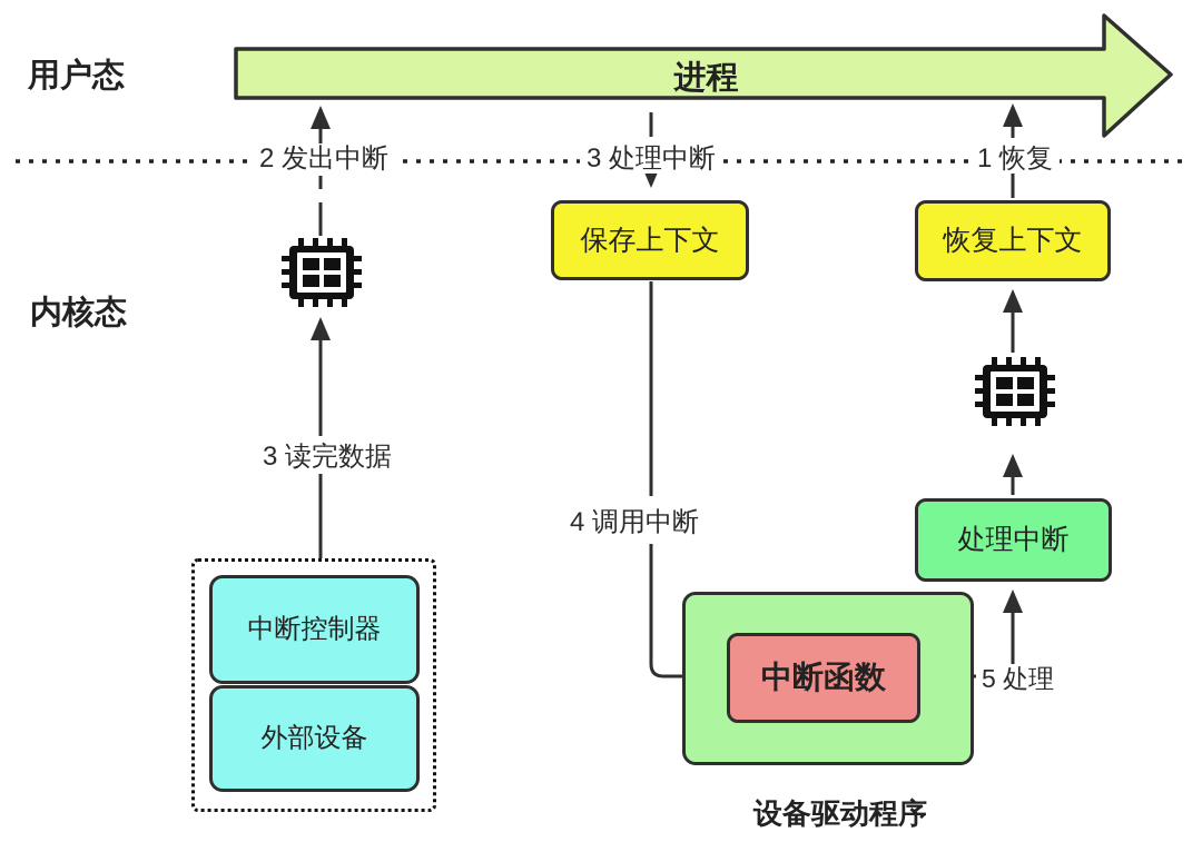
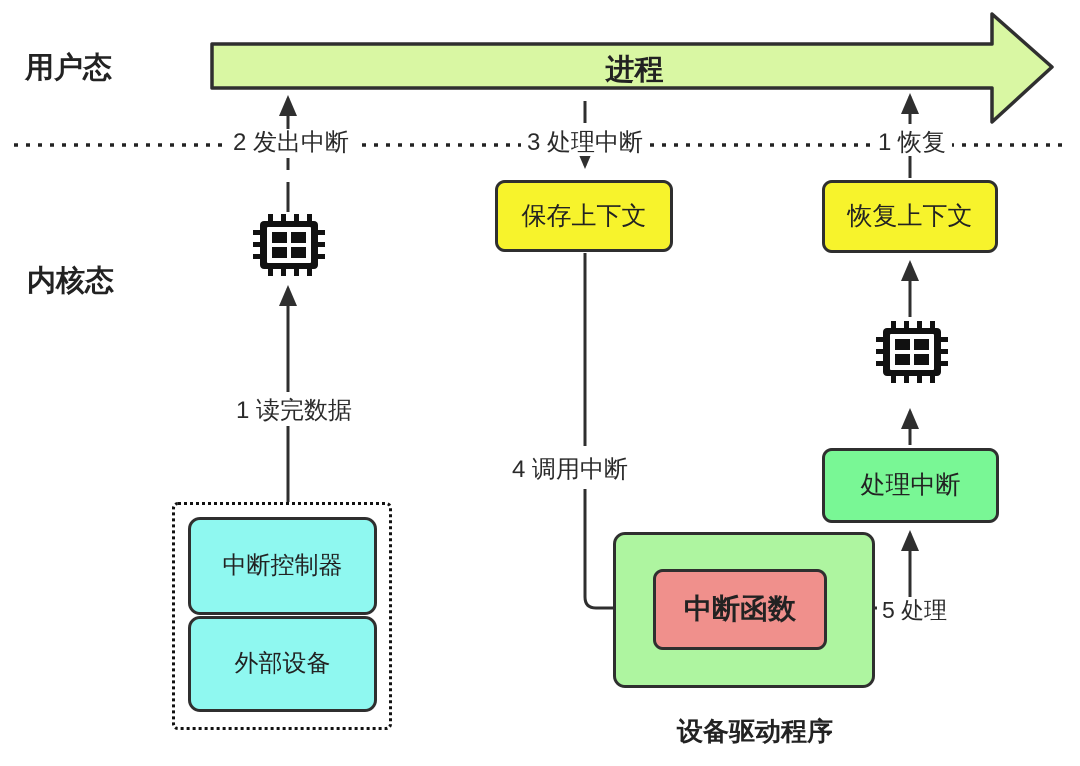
  用户态
  内核态
  进程
  2 发出中断
  3 处理中断
  1 恢复
- 3 读完数据
+ 1 读完数据
  4 调用中断
  5 处理
  保存上下文
  恢复上下文
  处理中断
  中断函数
  设备驱动程序
  中断控制器
  外部设备
